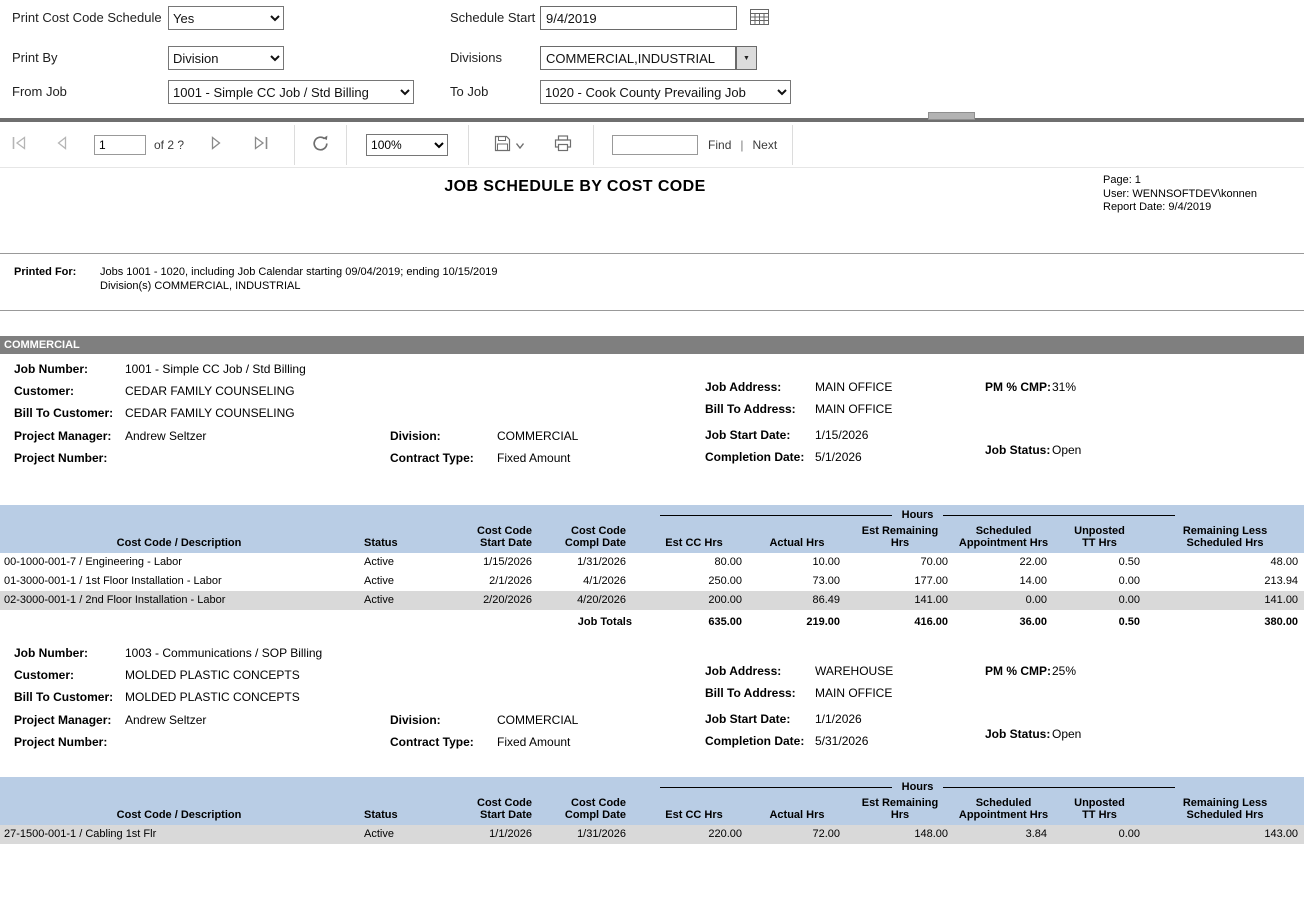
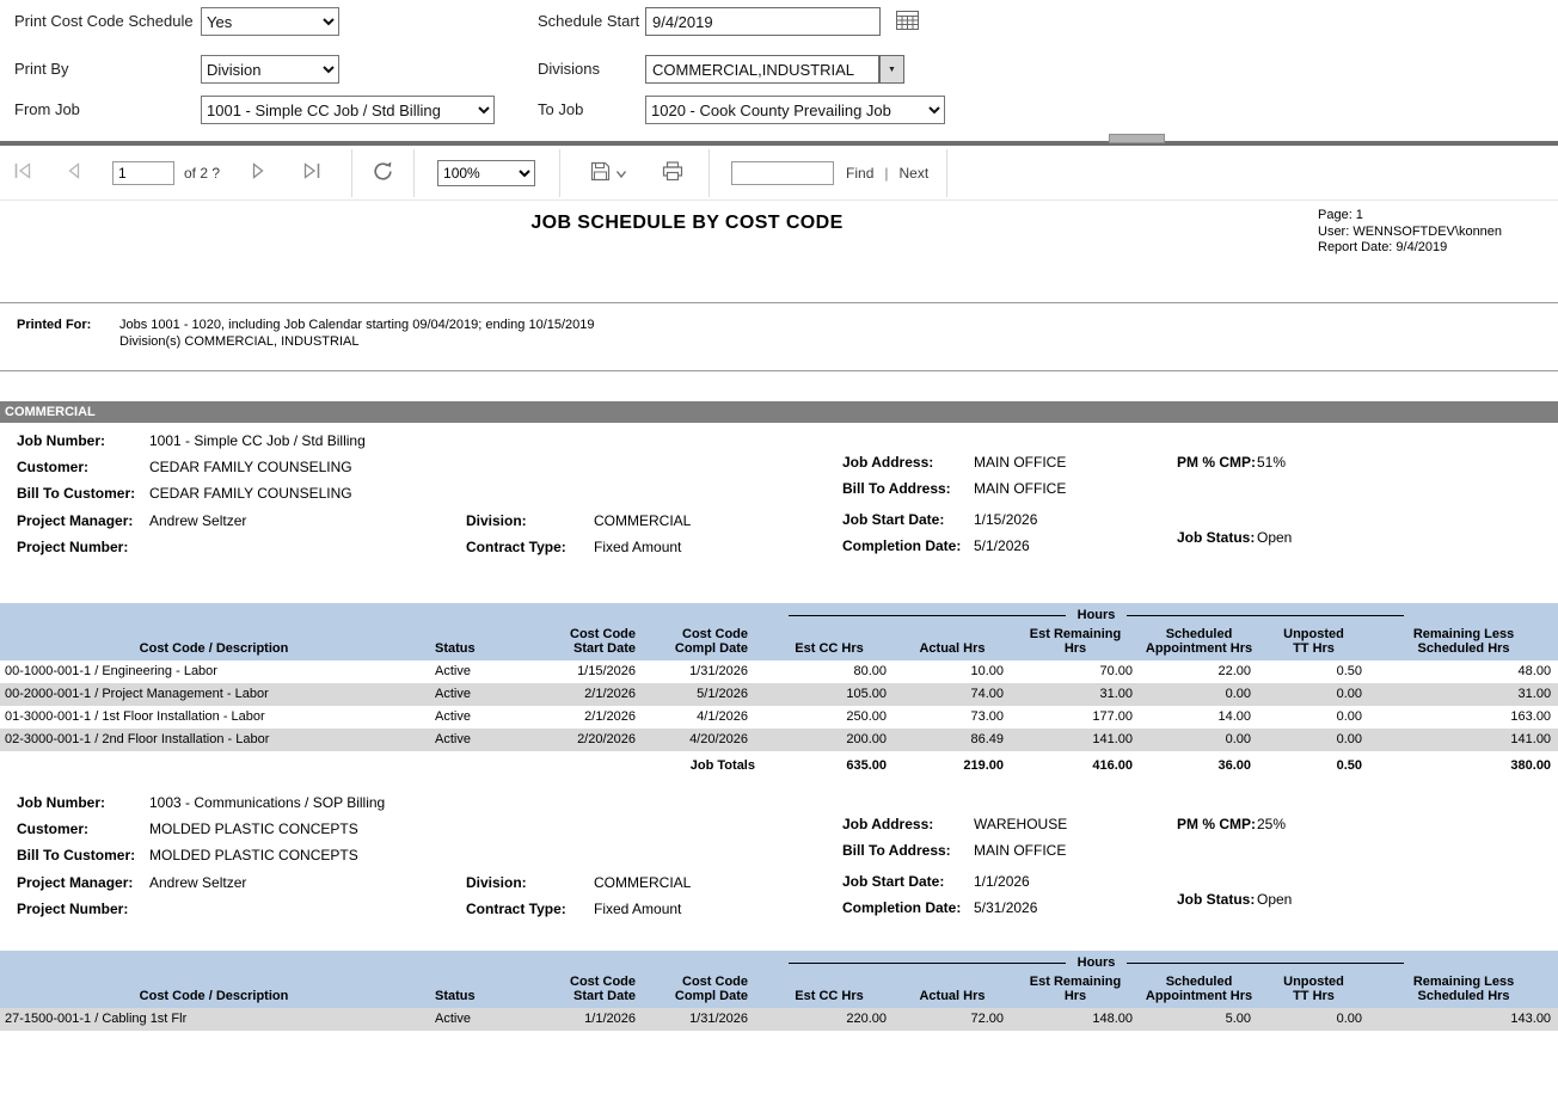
  Print Cost Code Schedule
  Yes
  Schedule Start
  9/4/2019
  Print By
  Division
  Divisions
  COMMERCIAL,INDUSTRIAL
  From Job
  1001 - Simple CC Job / Std Billing
  To Job
  1020 - Cook County Prevailing Job
  1
  of 2 ?
  100%
  Find
  |
  Next
  JOB SCHEDULE BY COST CODE
  Page: 1
  User: WENNSOFTDEV\konnen
  Report Date: 9/4/2019
  Printed For:
  Jobs 1001 - 1020, including Job Calendar starting 09/04/2019; ending 10/15/2019
  Division(s) COMMERCIAL, INDUSTRIAL
  COMMERCIAL
  Job Number:
  1001 - Simple CC Job / Std Billing
  Customer:
  CEDAR FAMILY COUNSELING
  Bill To Customer:
  CEDAR FAMILY COUNSELING
  Project Manager:
  Andrew Seltzer
  Project Number:
  Division:
  COMMERCIAL
  Contract Type:
  Fixed Amount
  Job Address:
  MAIN OFFICE
  Bill To Address:
  MAIN OFFICE
  Job Start Date:
  1/15/2026
  Completion Date:
  5/1/2026
  PM % CMP:
- 31%
+ 51%
  Job Status:
  Open
  	Hours
  Cost Code / Description	Status	Cost Code Start Date	Cost Code Compl Date	Est CC Hrs	Actual Hrs	Est Remaining Hrs	Scheduled Appointment Hrs	Unposted TT Hrs	Remaining Less Scheduled Hrs
- 00-1000-001-7 / Engineering - Labor	Active	1/15/2026	1/31/2026	80.00	10.00	70.00	22.00	0.50	48.00
+ 00-1000-001-1 / Engineering - Labor	Active	1/15/2026	1/31/2026	80.00	10.00	70.00	22.00	0.50	48.00
+ 00-2000-001-1 / Project Management - Labor	Active	2/1/2026	5/1/2026	105.00	74.00	31.00	0.00	0.00	31.00
- 01-3000-001-1 / 1st Floor Installation - Labor	Active	2/1/2026	4/1/2026	250.00	73.00	177.00	14.00	0.00	213.94
+ 01-3000-001-1 / 1st Floor Installation - Labor	Active	2/1/2026	4/1/2026	250.00	73.00	177.00	14.00	0.00	163.00
  02-3000-001-1 / 2nd Floor Installation - Labor	Active	2/20/2026	4/20/2026	200.00	86.49	141.00	0.00	0.00	141.00
  			Job Totals	635.00	219.00	416.00	36.00	0.50	380.00
  Job Number:
  1003 - Communications / SOP Billing
  Customer:
  MOLDED PLASTIC CONCEPTS
  Bill To Customer:
  MOLDED PLASTIC CONCEPTS
  Project Manager:
  Andrew Seltzer
  Project Number:
  Division:
  COMMERCIAL
  Contract Type:
  Fixed Amount
  Job Address:
  WAREHOUSE
  Bill To Address:
  MAIN OFFICE
  Job Start Date:
  1/1/2026
  Completion Date:
  5/31/2026
  PM % CMP:
  25%
  Job Status:
  Open
  	Hours
  Cost Code / Description	Status	Cost Code Start Date	Cost Code Compl Date	Est CC Hrs	Actual Hrs	Est Remaining Hrs	Scheduled Appointment Hrs	Unposted TT Hrs	Remaining Less Scheduled Hrs
- 27-1500-001-1 / Cabling 1st Flr	Active	1/1/2026	1/31/2026	220.00	72.00	148.00	3.84	0.00	143.00
+ 27-1500-001-1 / Cabling 1st Flr	Active	1/1/2026	1/31/2026	220.00	72.00	148.00	5.00	0.00	143.00
